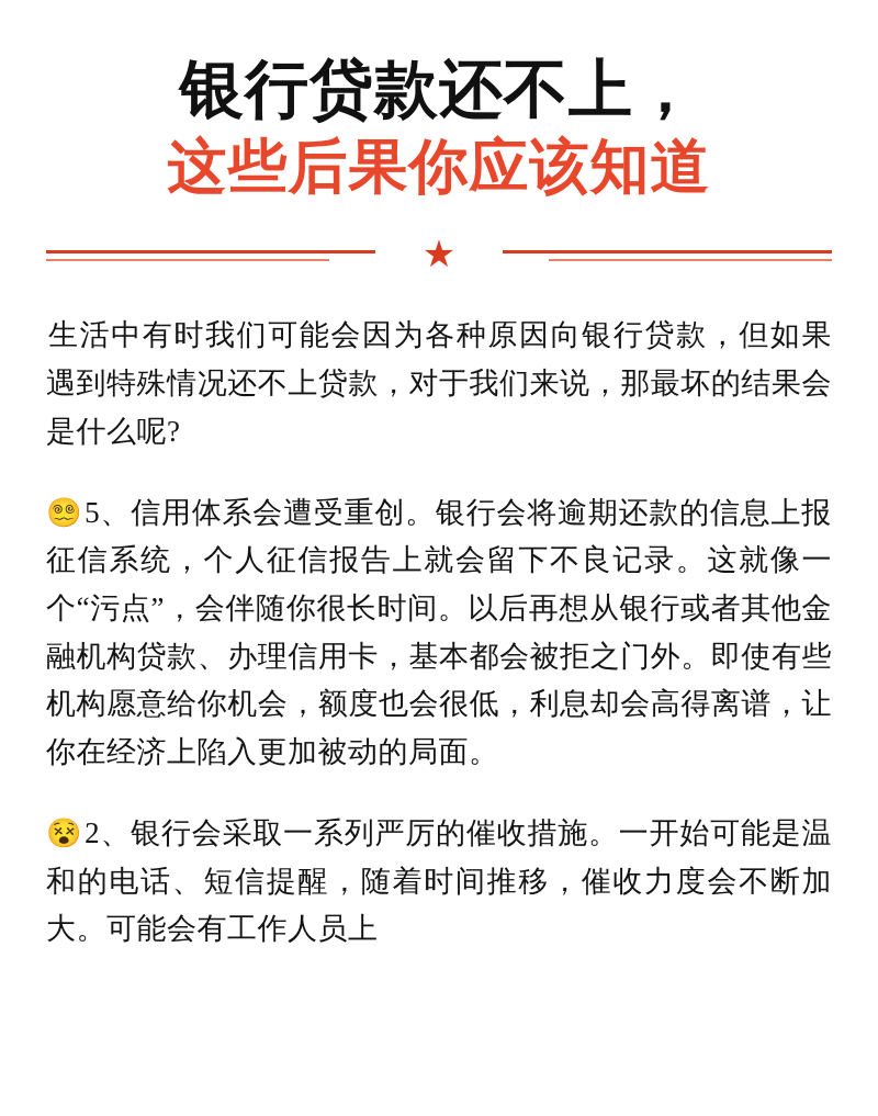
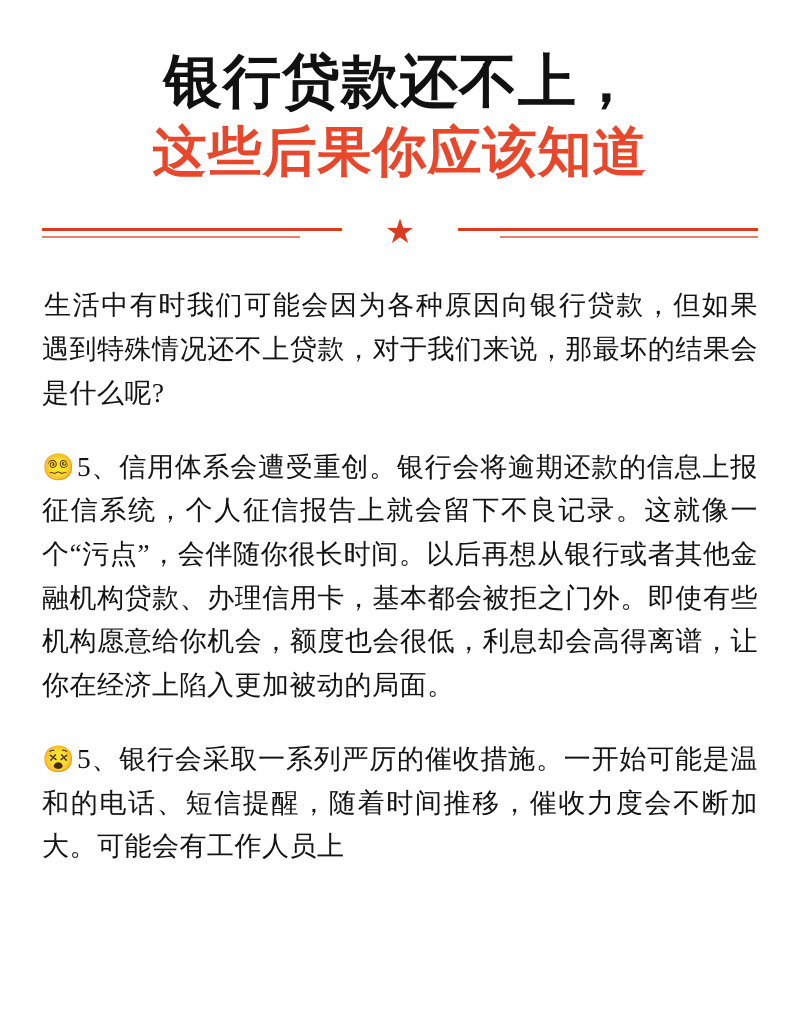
  银行贷款还不上，
  这些后果你应该知道
  ★
  生活中有时我们可能会因为各种原因向银行贷款，但如果遇到特殊情况还不上贷款，对于我们来说，那最坏的结果会是什么呢?
  😵‍💫5、信用体系会遭受重创。银行会将逾期还款的信息上报征信系统，个人征信报告上就会留下不良记录。这就像一个“污点”，会伴随你很长时间。以后再想从银行或者其他金融机构贷款、办理信用卡，基本都会被拒之门外。即使有些机构愿意给你机会，额度也会很低，利息却会高得离谱，让你在经济上陷入更加被动的局面。
- 😵2、银行会采取一系列严厉的催收措施。一开始可能是温和的电话、短信提醒，随着时间推移，催收力度会不断加大。可能会有工作人员上
+ 😵5、银行会采取一系列严厉的催收措施。一开始可能是温和的电话、短信提醒，随着时间推移，催收力度会不断加大。可能会有工作人员上
